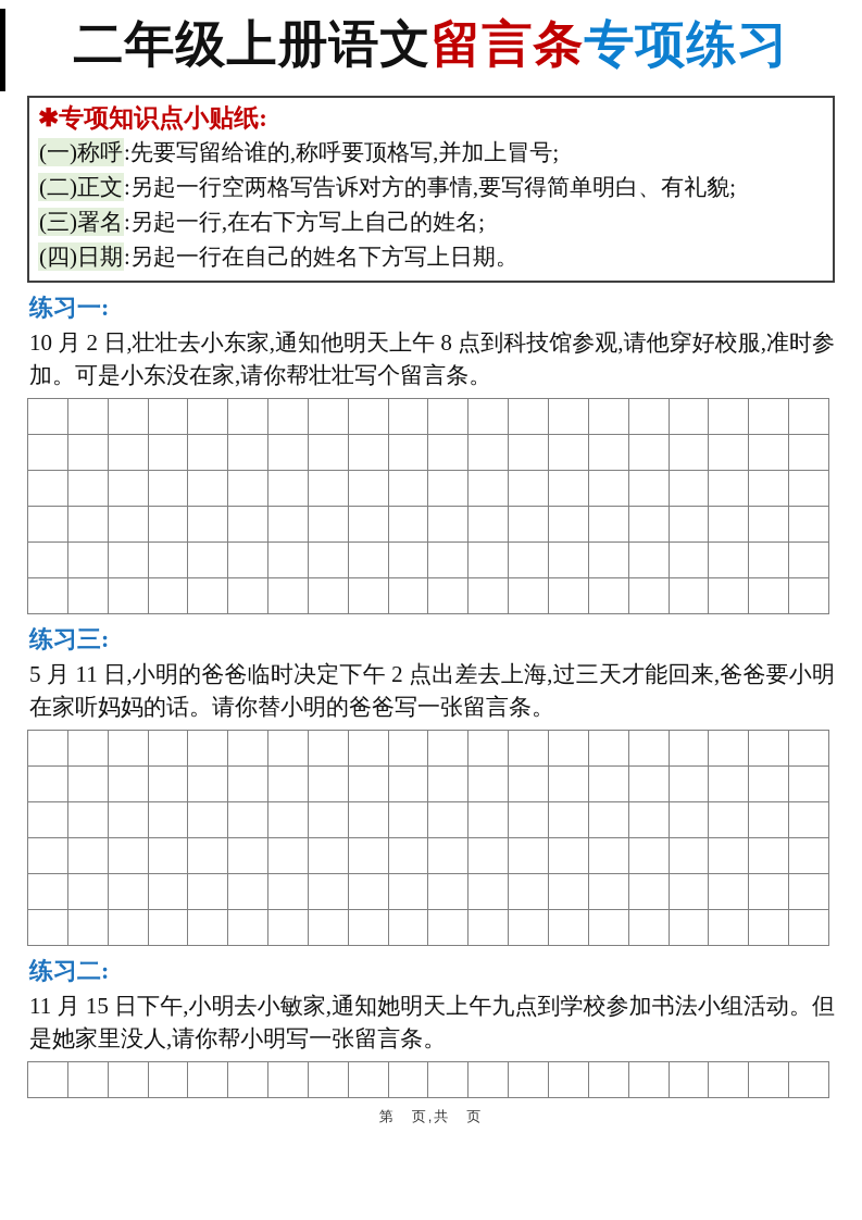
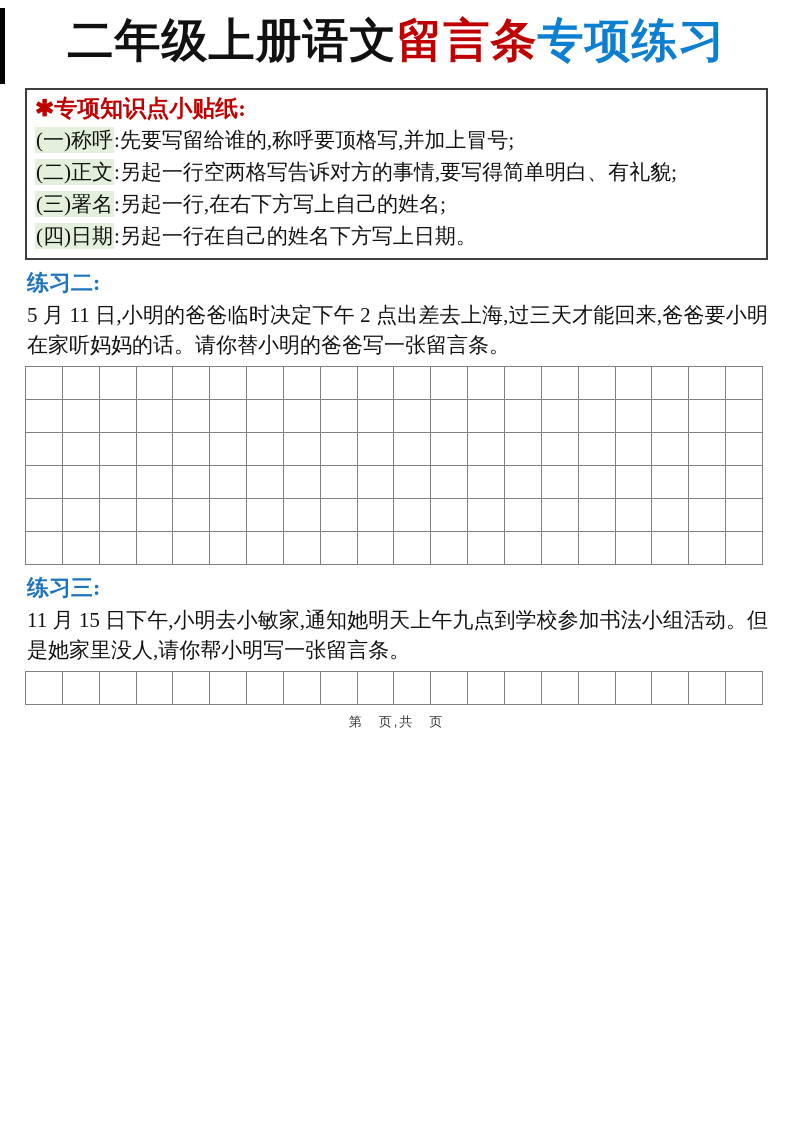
  二年级上册语文留言条专项练习
  ✱专项知识点小贴纸:
  (一)称呼:先要写留给谁的,称呼要顶格写,并加上冒号;
  (二)正文:另起一行空两格写告诉对方的事情,要写得简单明白、有礼貌;
  (三)署名:另起一行,在右下方写上自己的姓名;
  (四)日期:另起一行在自己的姓名下方写上日期。
- 练习一:
- 10 月 2 日,壮壮去小东家,通知他明天上午 8 点到科技馆参观,请他穿好校服,准时参加。可是小东没在家,请你帮壮壮写个留言条。
- 练习三:
+ 练习二:
  5 月 11 日,小明的爸爸临时决定下午 2 点出差去上海,过三天才能回来,爸爸要小明在家听妈妈的话。请你替小明的爸爸写一张留言条。
- 练习二:
+ 练习三:
  11 月 15 日下午,小明去小敏家,通知她明天上午九点到学校参加书法小组活动。但是她家里没人,请你帮小明写一张留言条。
  第 页,共 页
